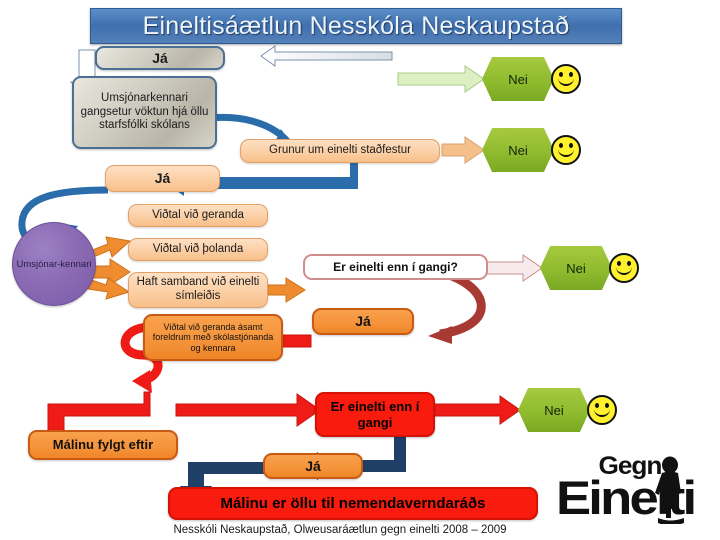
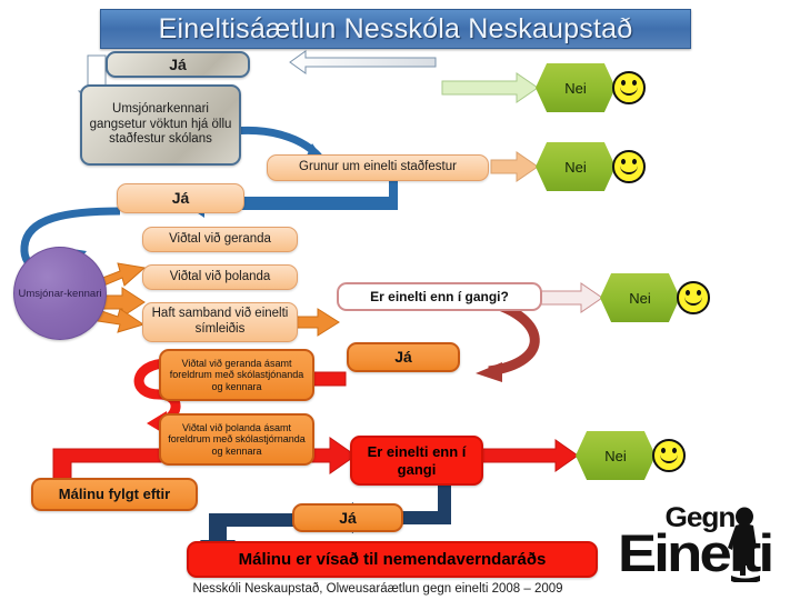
  Eineltisáætlun Nesskóla Neskaupstað
  Já
- Umsjónarkennari gangsetur vöktun hjá öllu starfsfólki skólans
+ Umsjónarkennari gangsetur vöktun hjá öllu staðfestur skólans
  Nei
  Grunur um einelti staðfestur
  Nei
  Já
  Umsjónar-kennari
  Viðtal við geranda
  Viðtal við þolanda
  Haft samband við einelti símleiðis
  Er einelti enn í gangi?
  Nei
  Já
  Viðtal við geranda ásamt foreldrum með skólastjónanda og kennara
+ Viðtal við þolanda ásamt foreldrum með skólastjórnanda og kennara
  Málinu fylgt eftir
  Er einelti enn í gangi
  Nei
  Já
- Málinu er öllu til nemendaverndaráðs
+ Málinu er vísað til nemendaverndaráðs
  Gegn
  Eineti
  Nesskóli Neskaupstað, Olweusaráætlun gegn einelti 2008 – 2009
